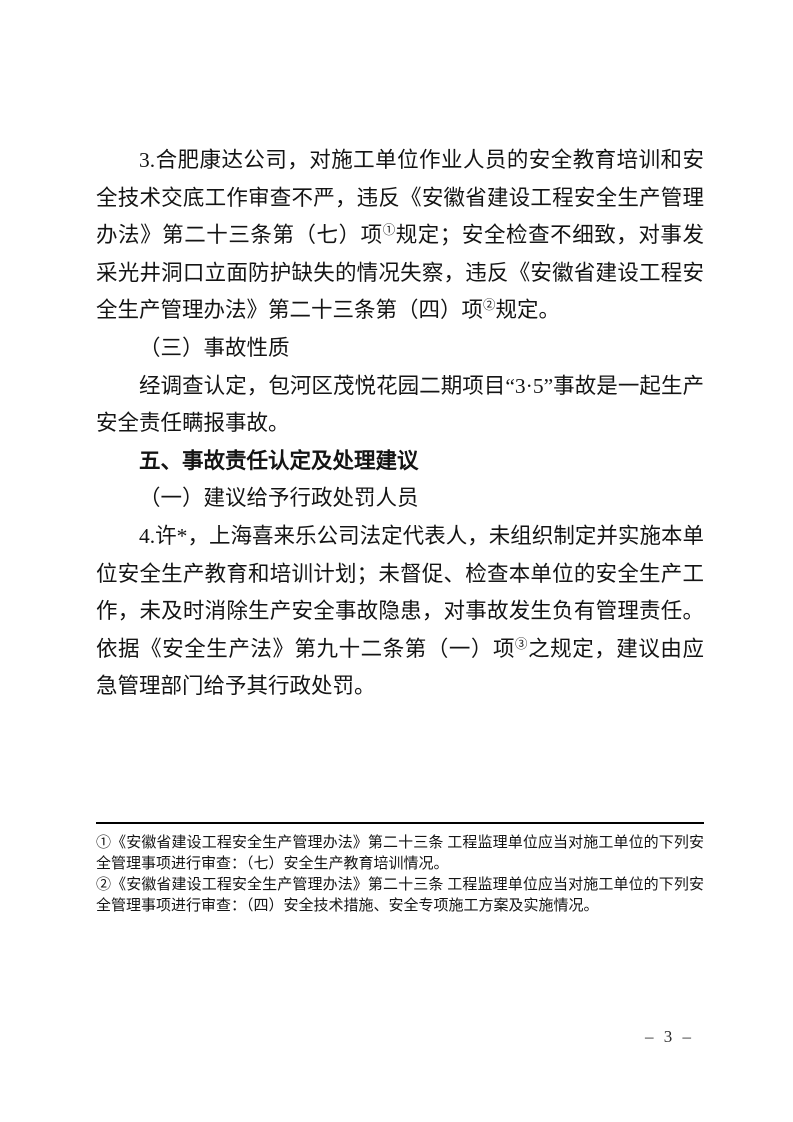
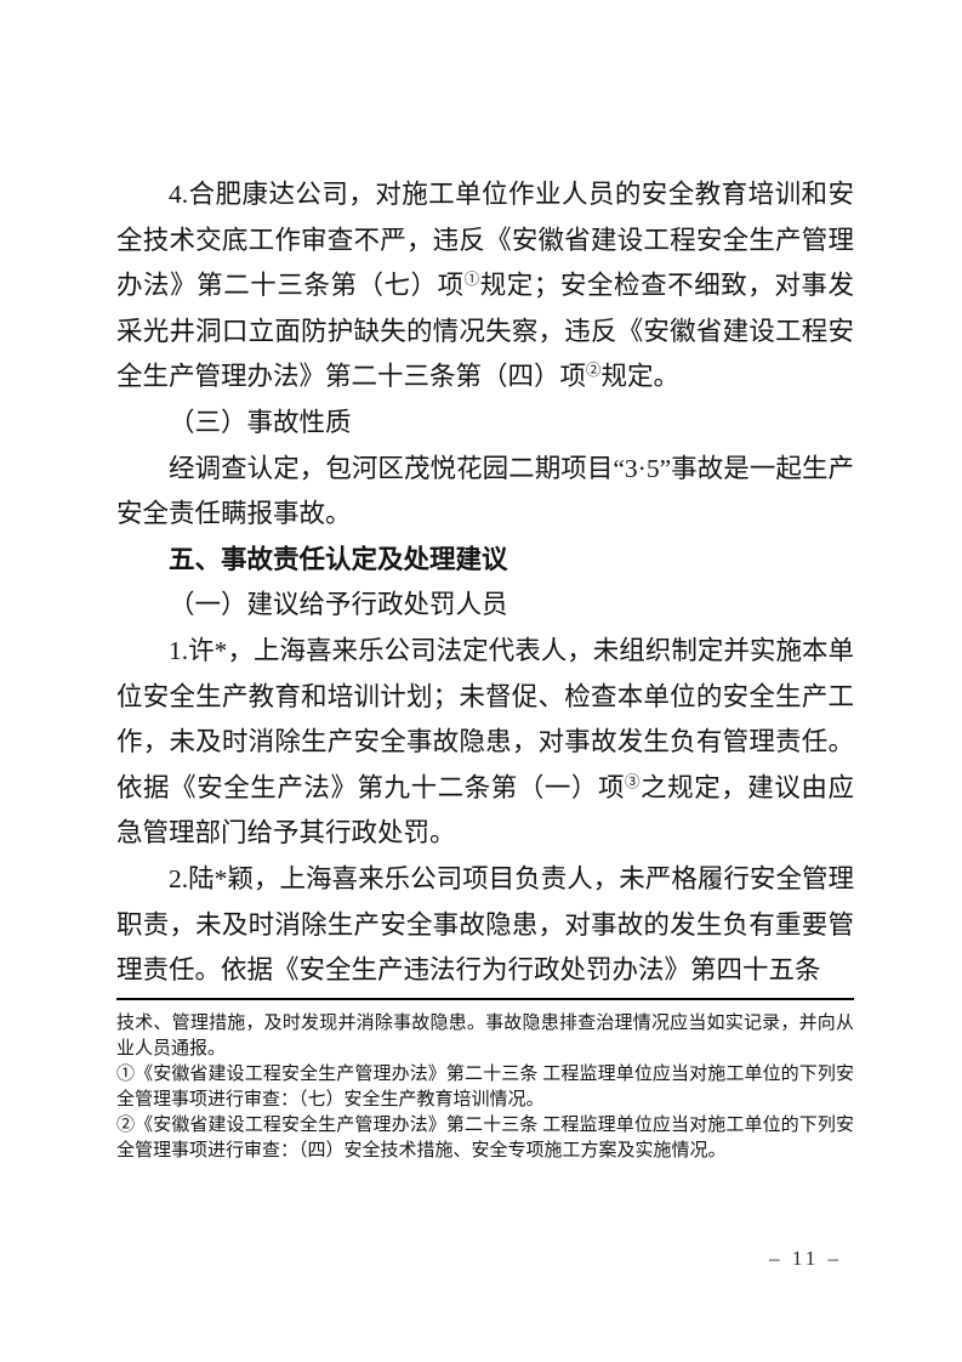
- 3.合肥康达公司，对施工单位作业人员的安全教育培训和安全技术交底工作审查不严，违反《安徽省建设工程安全生产管理办法》第二十三条第（七）项①规定；安全检查不细致，对事发采光井洞口立面防护缺失的情况失察，违反《安徽省建设工程安全生产管理办法》第二十三条第（四）项②规定。
+ 4.合肥康达公司，对施工单位作业人员的安全教育培训和安全技术交底工作审查不严，违反《安徽省建设工程安全生产管理办法》第二十三条第（七）项①规定；安全检查不细致，对事发采光井洞口立面防护缺失的情况失察，违反《安徽省建设工程安全生产管理办法》第二十三条第（四）项②规定。
  （三）事故性质
  经调查认定，包河区茂悦花园二期项目“3·5”事故是一起生产安全责任瞒报事故。
  五、事故责任认定及处理建议
  （一）建议给予行政处罚人员
- 4.许*，上海喜来乐公司法定代表人，未组织制定并实施本单位安全生产教育和培训计划；未督促、检查本单位的安全生产工作，未及时消除生产安全事故隐患，对事故发生负有管理责任。依据《安全生产法》第九十二条第（一）项③之规定，建议由应急管理部门给予其行政处罚。
+ 1.许*，上海喜来乐公司法定代表人，未组织制定并实施本单位安全生产教育和培训计划；未督促、检查本单位的安全生产工作，未及时消除生产安全事故隐患，对事故发生负有管理责任。依据《安全生产法》第九十二条第（一）项③之规定，建议由应急管理部门给予其行政处罚。
+ 2.陆*颖，上海喜来乐公司项目负责人，未严格履行安全管理职责，未及时消除生产安全事故隐患，对事故的发生负有重要管理责任。依据《安全生产违法行为行政处罚办法》第四十五条
+ 技术、管理措施，及时发现并消除事故隐患。事故隐患排查治理情况应当如实记录，并向从业人员通报。
  ①《安徽省建设工程安全生产管理办法》第二十三条 工程监理单位应当对施工单位的下列安全管理事项进行审查：（七）安全生产教育培训情况。
  ②《安徽省建设工程安全生产管理办法》第二十三条 工程监理单位应当对施工单位的下列安全管理事项进行审查：（四）安全技术措施、安全专项施工方案及实施情况。
- – 3 –
+ – 11 –
